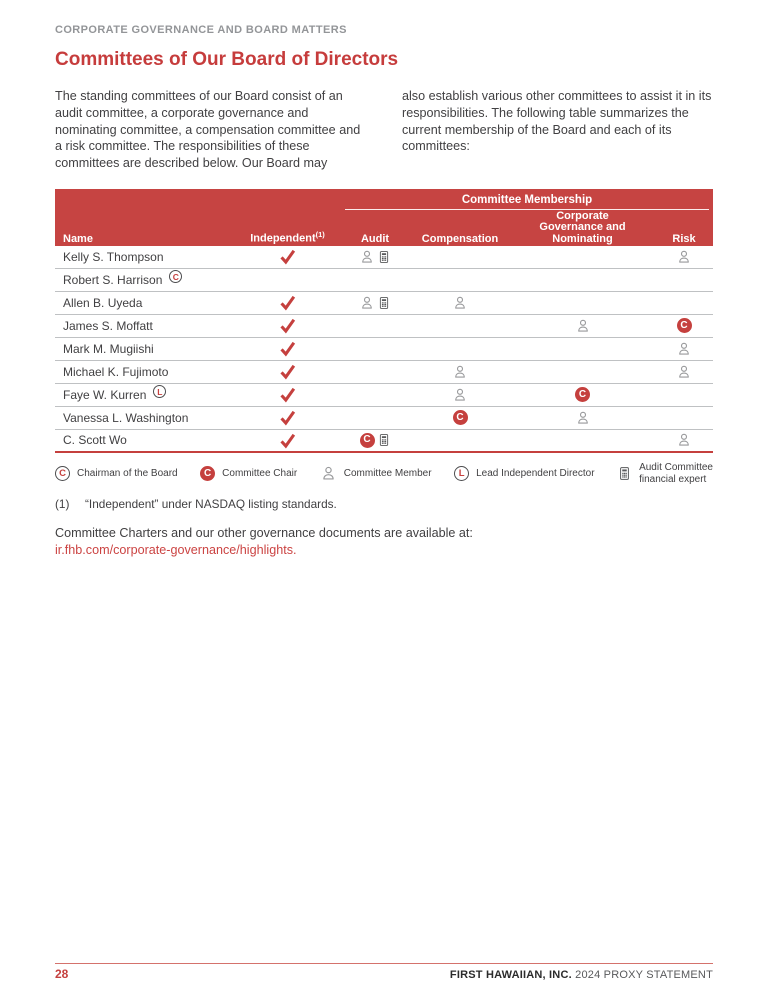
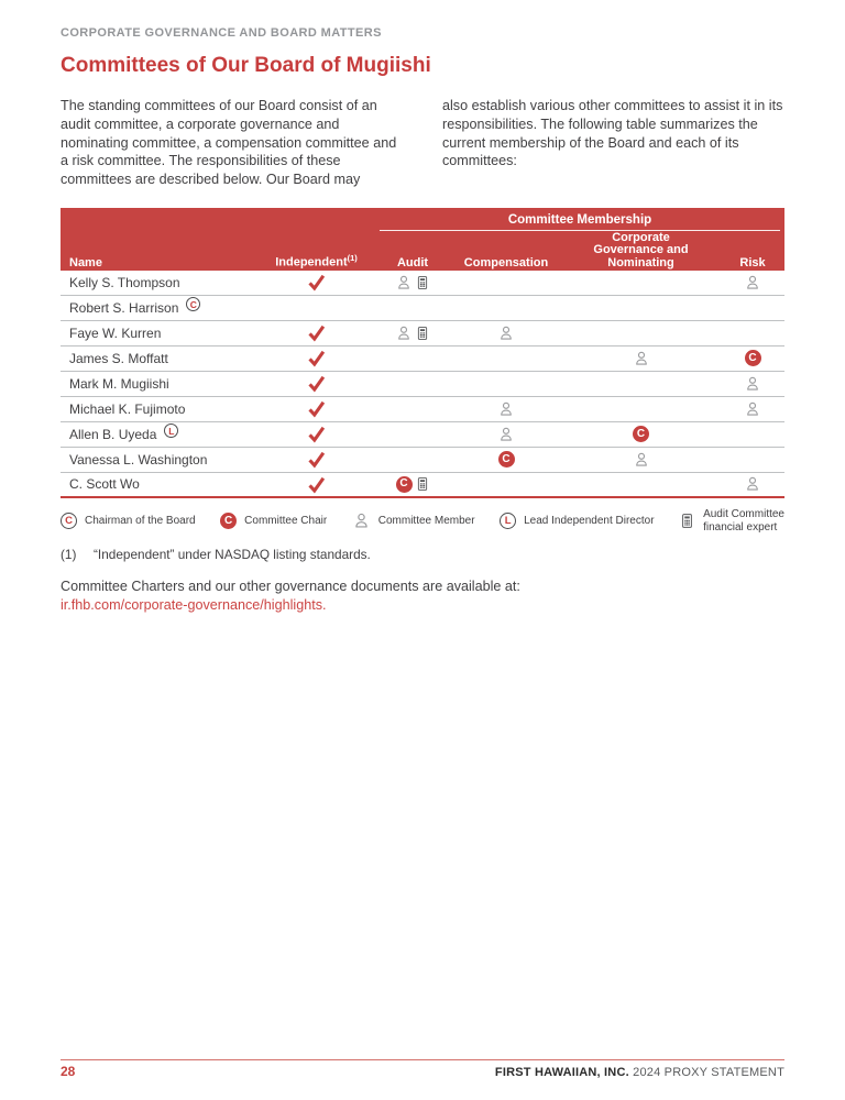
  CORPORATE GOVERNANCE AND BOARD MATTERS
- Committees of Our Board of Directors
+ Committees of Our Board of Mugiishi
  The standing committees of our Board consist of an audit committee, a corporate governance and nominating committee, a compensation committee and a risk committee. The responsibilities of these committees are described below. Our Board may
  also establish various other committees to assist it in its responsibilities. The following table summarizes the current membership of the Board and each of its committees:
  Committee Membership
  Name
  Independent(1)
  Audit
  Compensation
  Corporate
  Governance and
  Nominating
  Risk
  Kelly S. Thompson
  Robert S. Harrison
  C
- Allen B. Uyeda
+ Faye W. Kurren
  James S. Moffatt
  C
  Mark M. Mugiishi
  Michael K. Fujimoto
- Faye W. Kurren
+ Allen B. Uyeda
  L
  C
  Vanessa L. Washington
  C
  C. Scott Wo
  C
  C
  Chairman of the Board
  C
  Committee Chair
  Committee Member
  L
  Lead Independent Director
  Audit Committee
  financial expert
  (1) “Independent” under NASDAQ listing standards.
  Committee Charters and our other governance documents are available at:
  ir.fhb.com/corporate-governance/highlights.
  28
  FIRST HAWAIIAN, INC. 2024 PROXY STATEMENT
